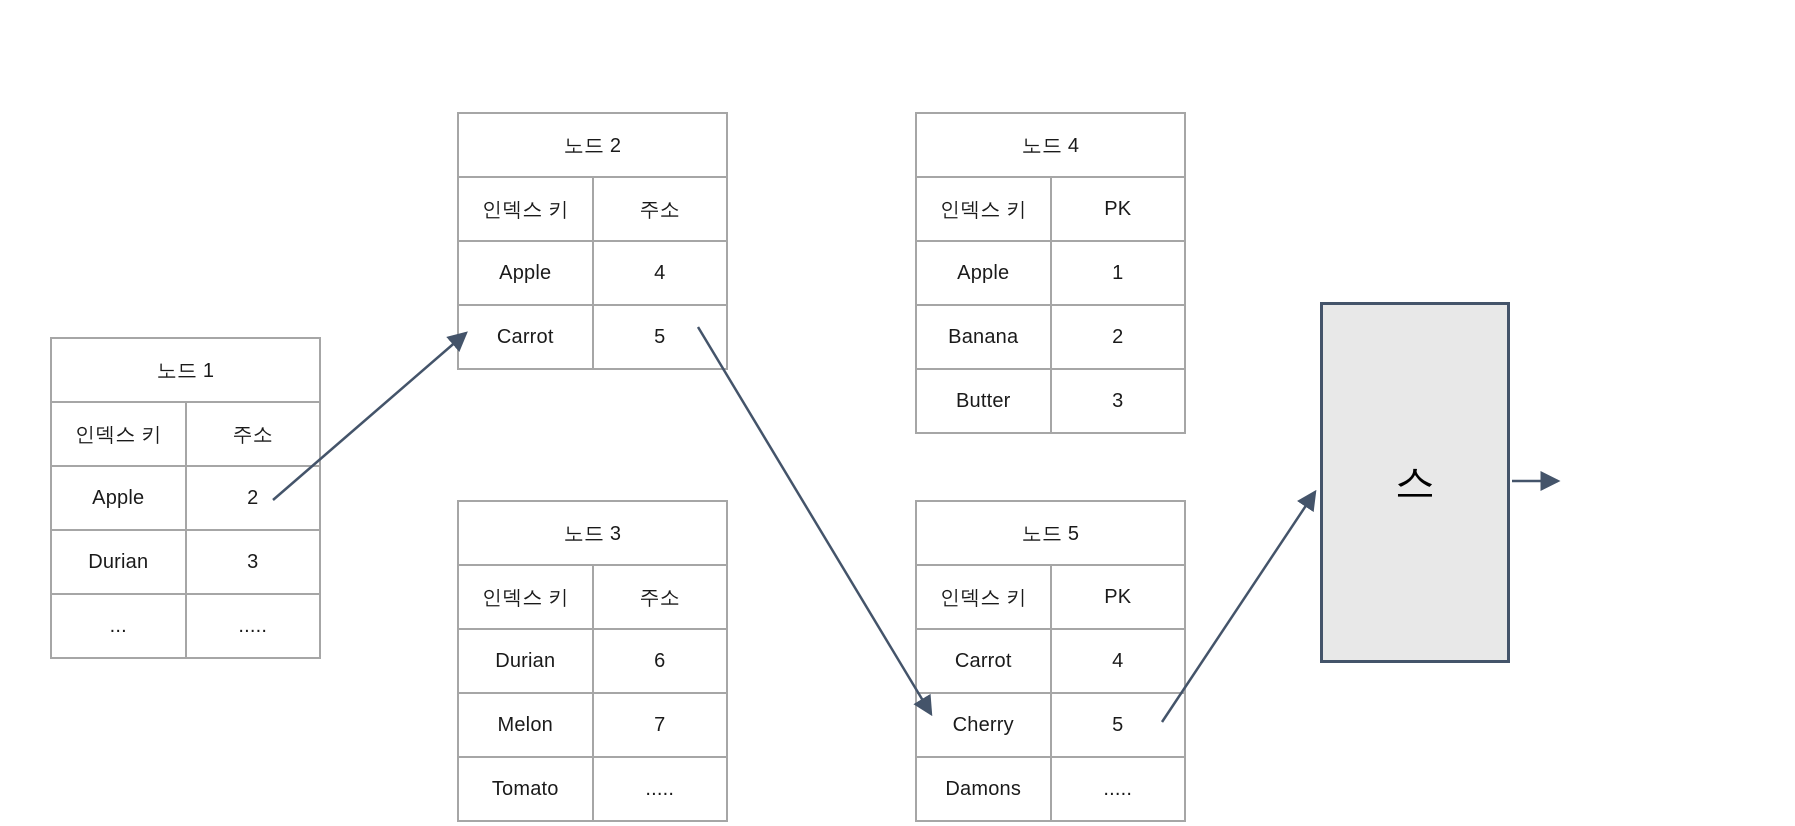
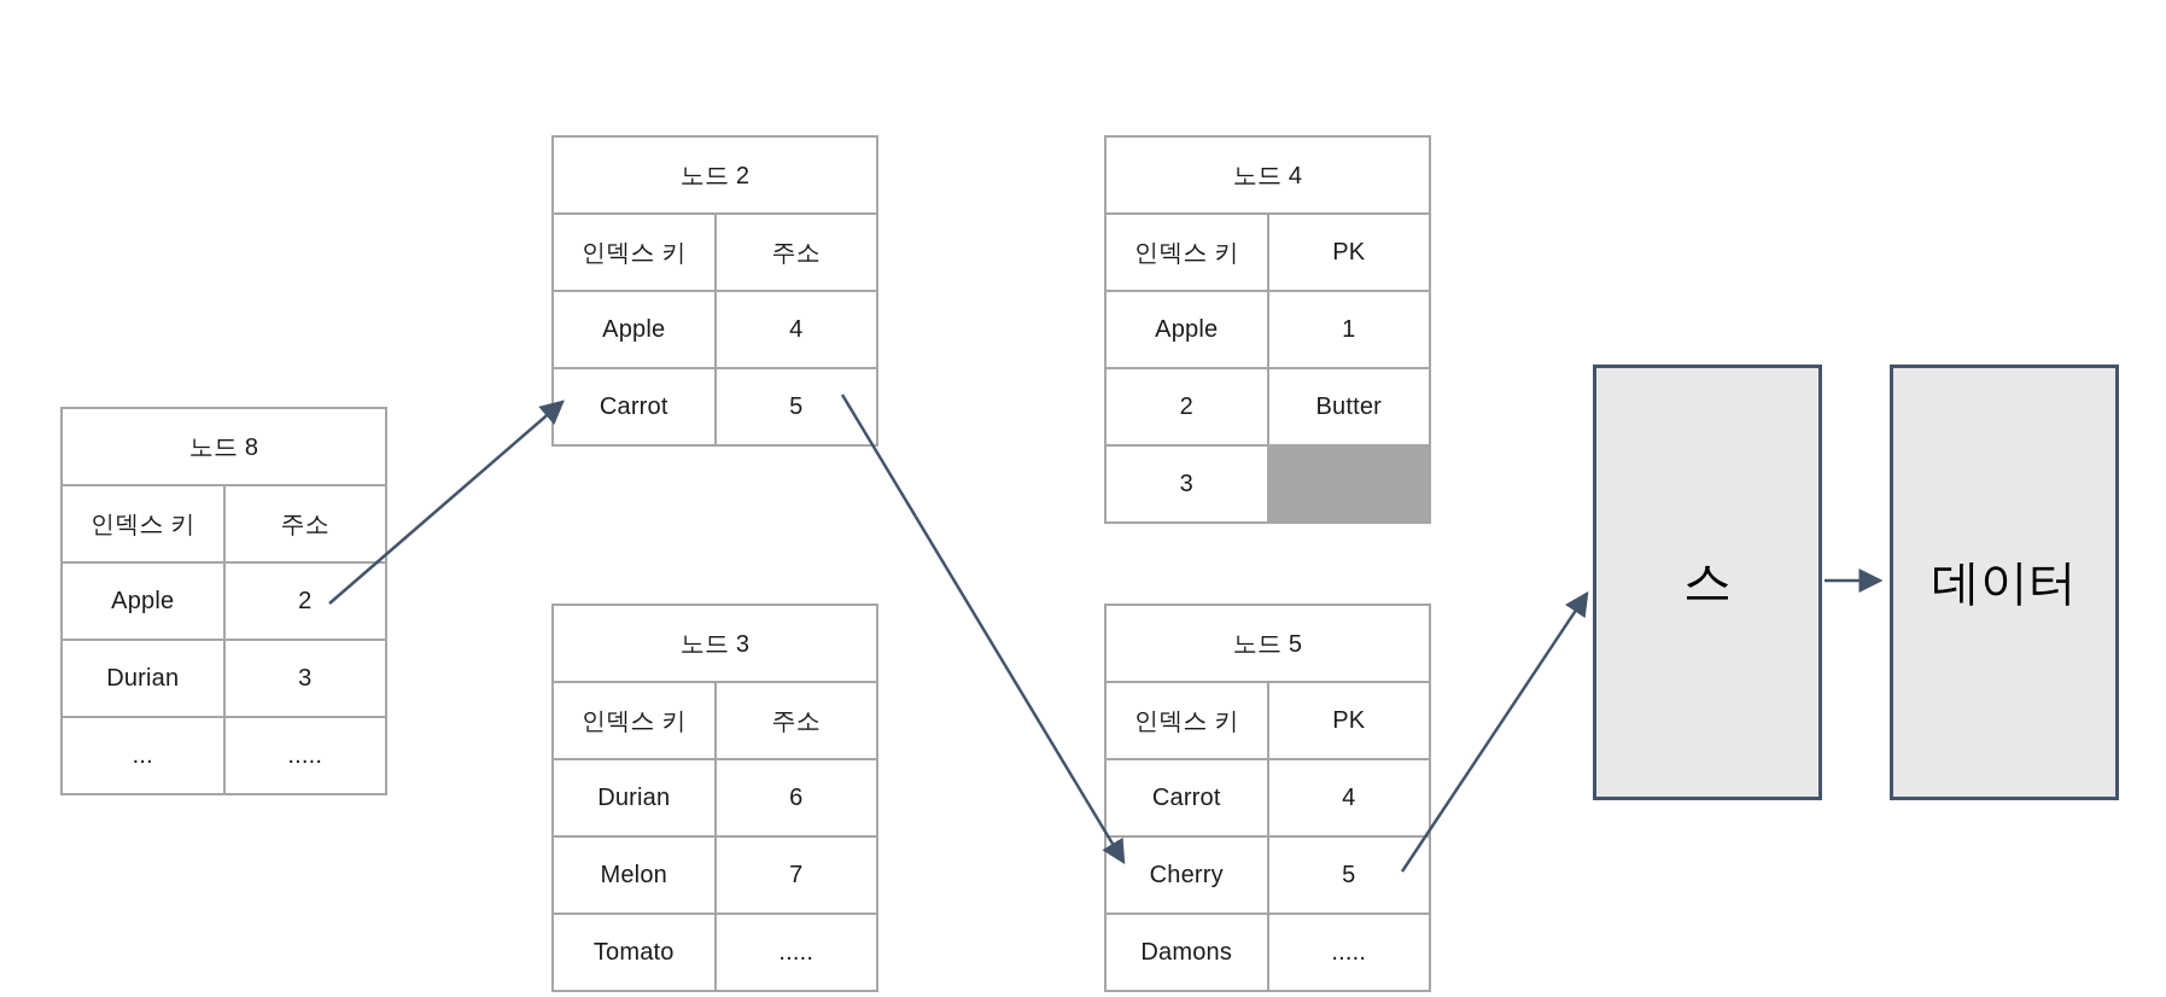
- 노드 1
+ 노드 8
  인덱스 키
  주소
  Apple
  2
  Durian
  3
  ...
  .....
  노드 2
  인덱스 키
  주소
  Apple
  4
  Carrot
  5
  노드 3
  인덱스 키
  주소
  Durian
  6
  Melon
  7
  Tomato
  .....
  노드 4
  인덱스 키
  PK
  Apple
  1
- Banana
  2
  Butter
  3
  노드 5
  인덱스 키
  PK
  Carrot
  4
  Cherry
  5
  Damons
  .....
  스
+ 데이터
